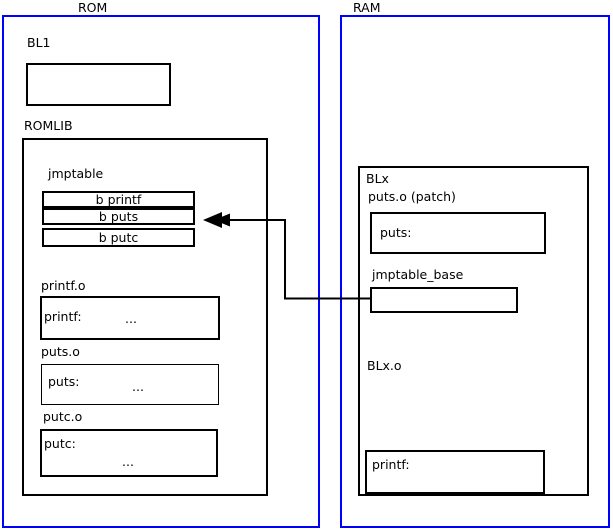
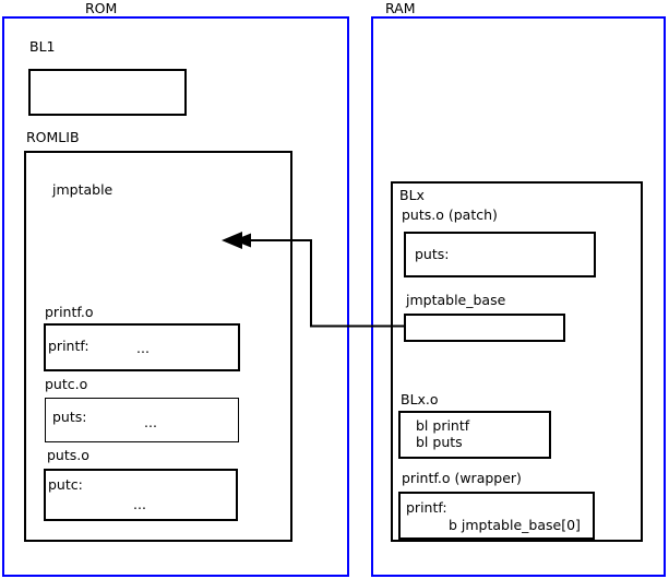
  ROM
  BL1
  ROMLIB
  jmptable
- b printf
- b puts
- b putc
  printf.o
  printf:
  ...
- puts.o
+ putc.o
  puts:
  ...
- putc.o
+ puts.o
  putc:
  ...
  RAM
  BLx
  puts.o (patch)
  puts:
  jmptable_base
  BLx.o
+ bl printf
+ bl puts
+ printf.o (wrapper)
  printf:
+ b jmptable_base[0]
